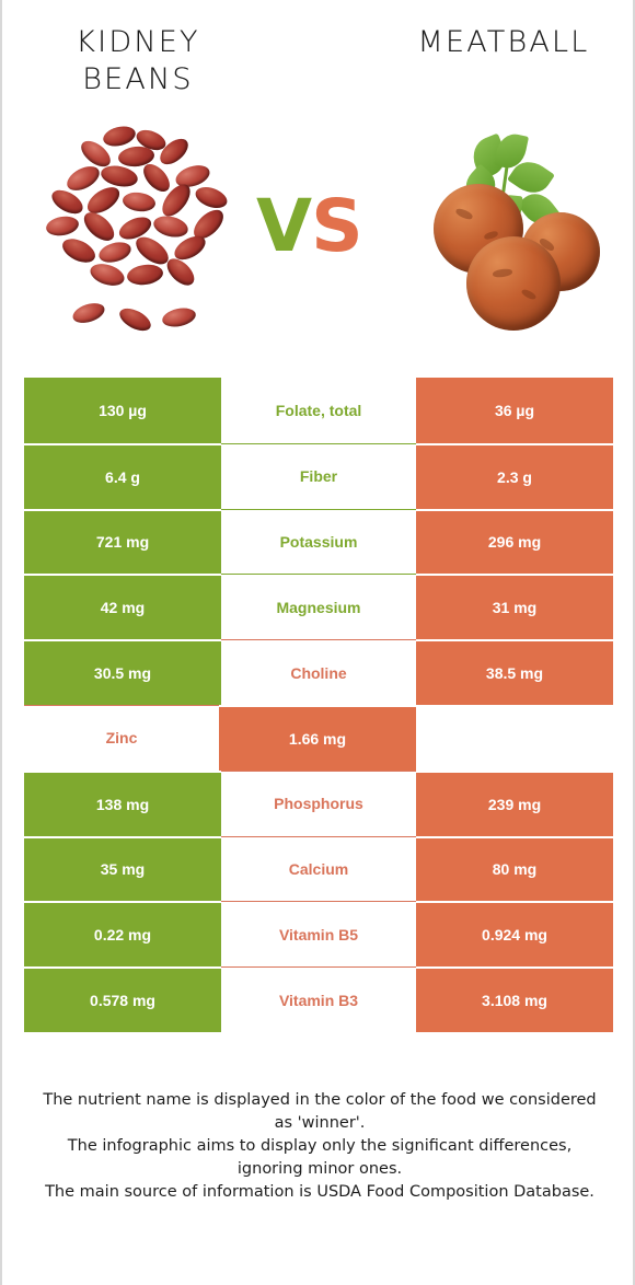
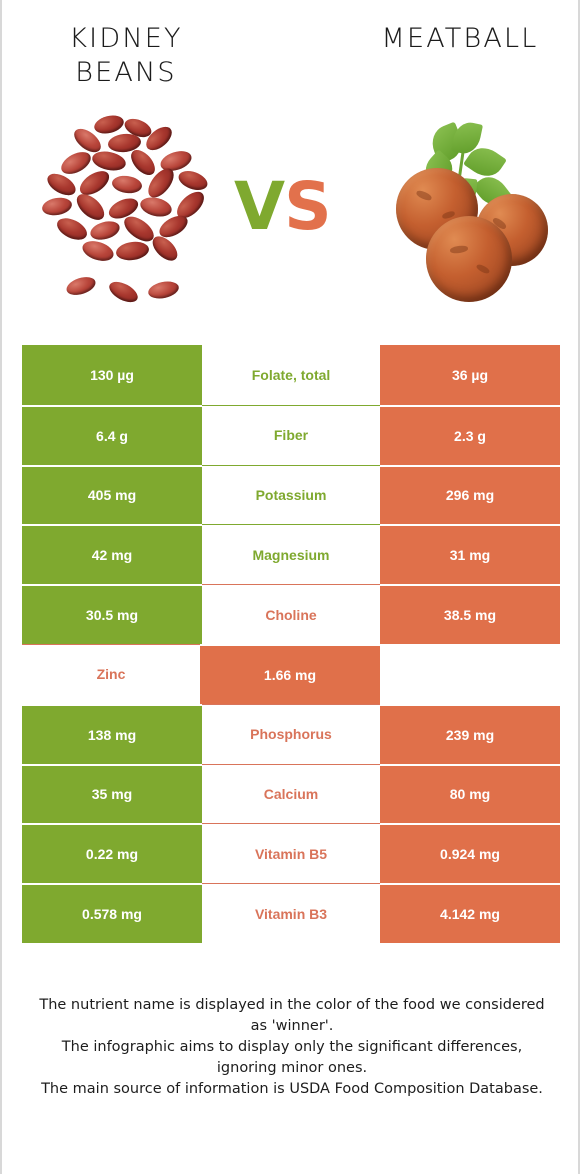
  KIDNEY BEANS
  MEATBALL
  VS
  130 µg
  Folate, total
  36 µg
  6.4 g
  Fiber
  2.3 g
- 721 mg
+ 405 mg
  Potassium
  296 mg
  42 mg
  Magnesium
  31 mg
  30.5 mg
  Choline
  38.5 mg
  Zinc
  1.66 mg
  138 mg
  Phosphorus
  239 mg
  35 mg
  Calcium
  80 mg
  0.22 mg
  Vitamin B5
  0.924 mg
  0.578 mg
  Vitamin B3
- 3.108 mg
+ 4.142 mg
  The nutrient name is displayed in the color of the food we considered as 'winner'.
  The infographic aims to display only the significant differences, ignoring minor ones.
  The main source of information is USDA Food Composition Database.
